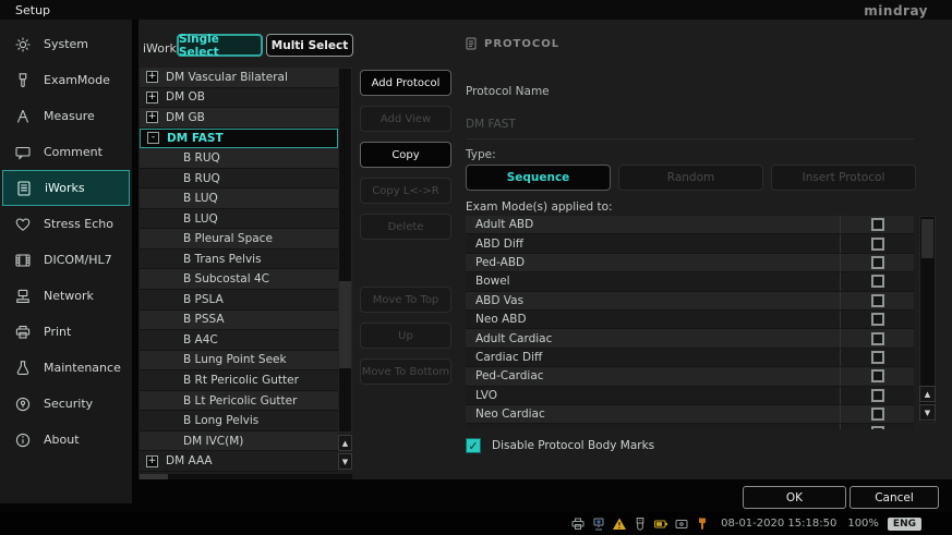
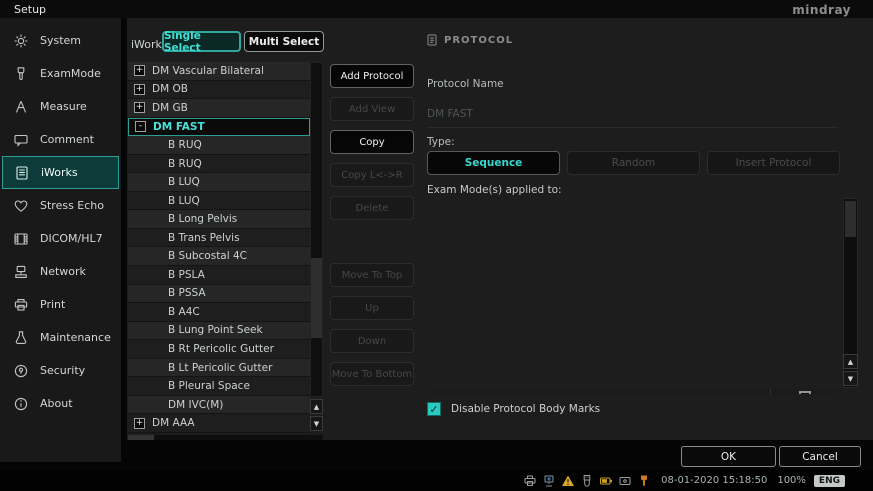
  Setup
  mindray
  System
  ExamMode
  Measure
  Comment
  iWorks
  Stress Echo
  DICOM/HL7
  Network
  Print
  Maintenance
  Security
  About
  iWork
  Single Select
  Multi Select
  +
  DM Vascular Bilateral
  +
  DM OB
  +
  DM GB
  -
  DM FAST
  B RUQ
  B RUQ
  B LUQ
  B LUQ
- B Pleural Space
+ B Long Pelvis
  B Trans Pelvis
  B Subcostal 4C
  B PSLA
  B PSSA
  B A4C
  B Lung Point Seek
  B Rt Pericolic Gutter
  B Lt Pericolic Gutter
- B Long Pelvis
+ B Pleural Space
  DM IVC(M)
  +
  DM AAA
  ▲
  ▼
  Add Protocol
  Add View
  Copy
  Copy L<->R
  Delete
  Move To Top
  Up
+ Down
  Move To Bottom
  PROTOCOL
  Protocol Name
  DM FAST
  Type:
  Sequence
  Random
  Insert Protocol
  Exam Mode(s) applied to:
- Adult ABD
- ABD Diff
- Ped-ABD
- Bowel
- ABD Vas
- Neo ABD
- Adult Cardiac
- Cardiac Diff
- Ped-Cardiac
- LVO
- Neo Cardiac
  ▲
  ▼
  Disable Protocol Body Marks
  OK
  Cancel
  08-01-2020 15:18:50
  100%
  ENG
